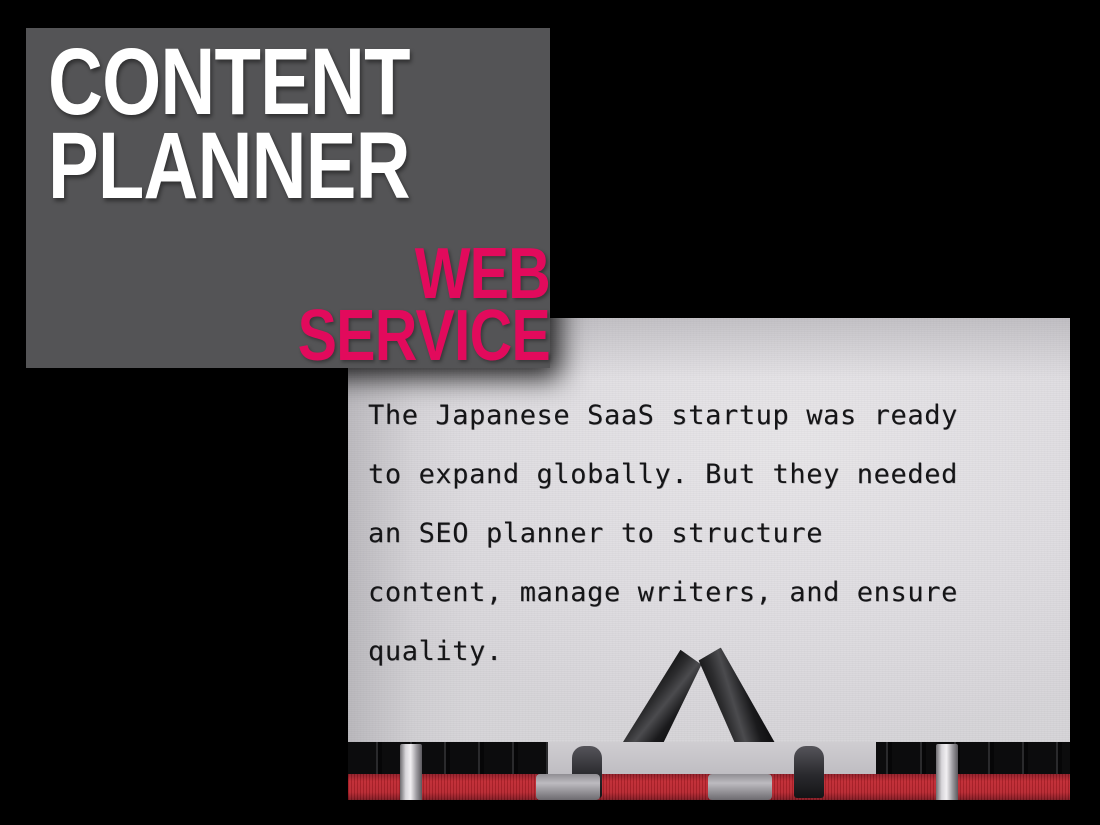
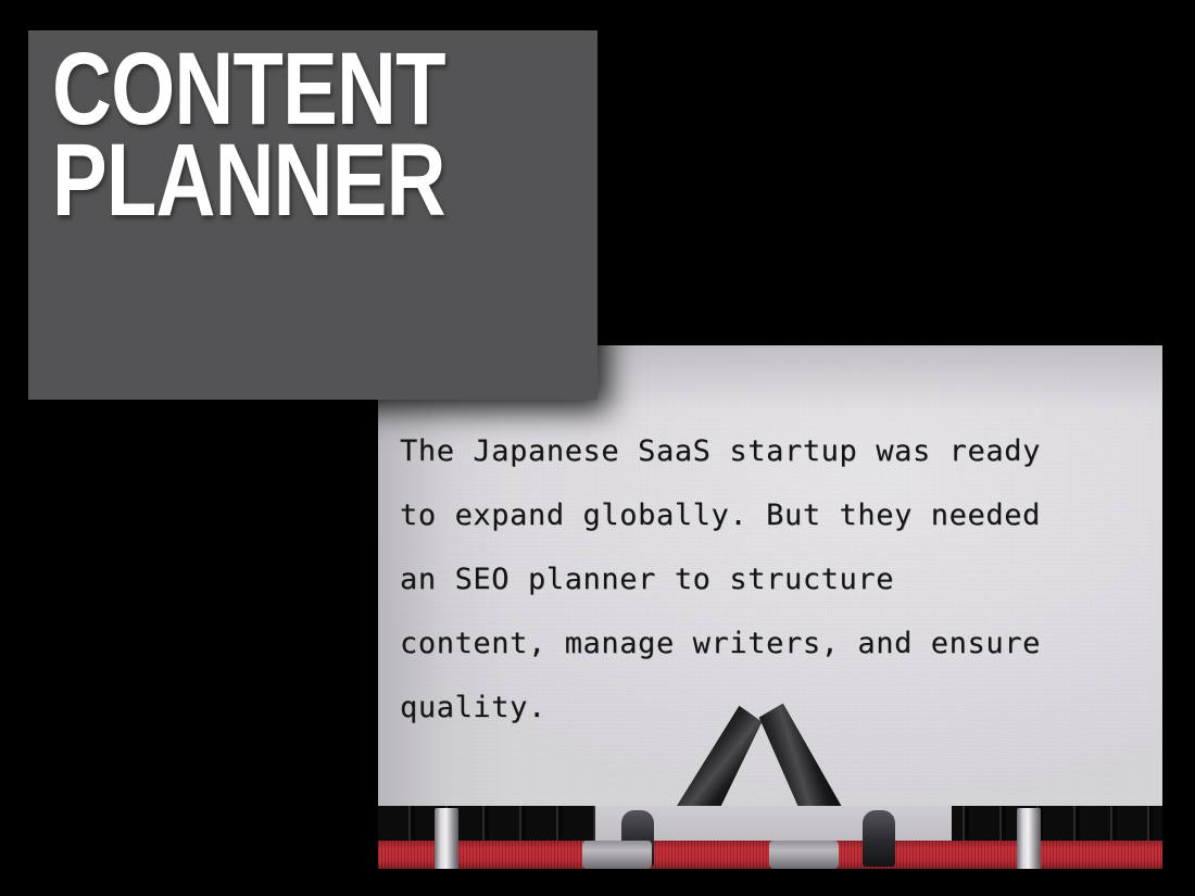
  The Japanese SaaS startup was ready
  to expand globally. But they needed
  an SEO planner to structure
  content, manage writers, and ensure
  quality.
  CONTENT
  PLANNER
- WEB
- SERVICE
